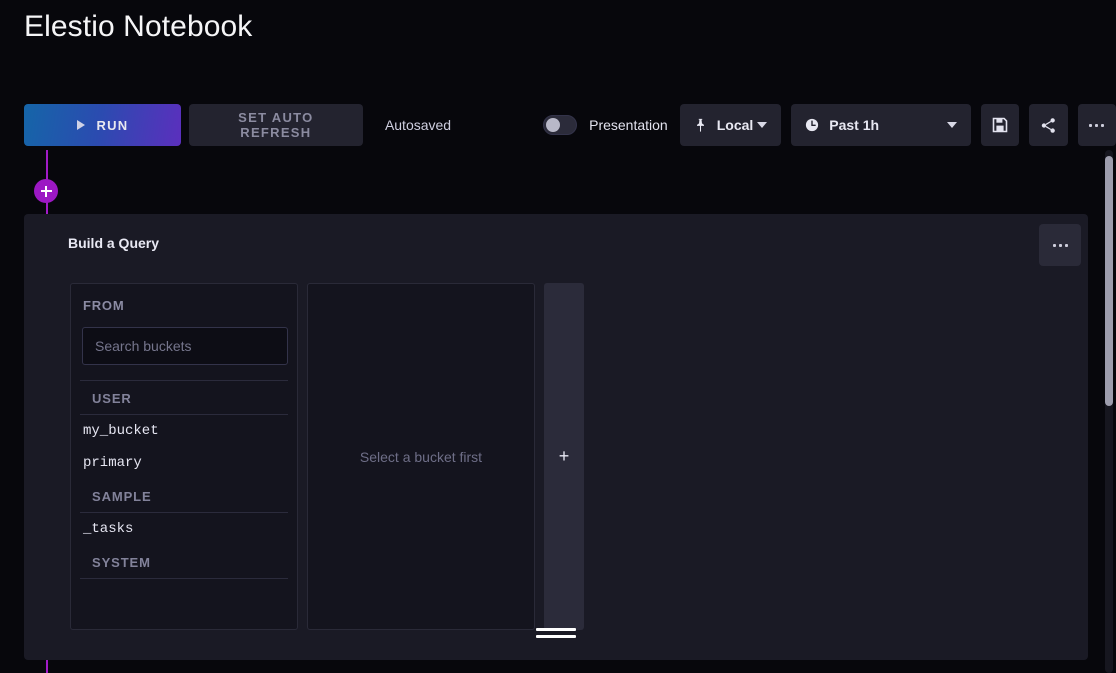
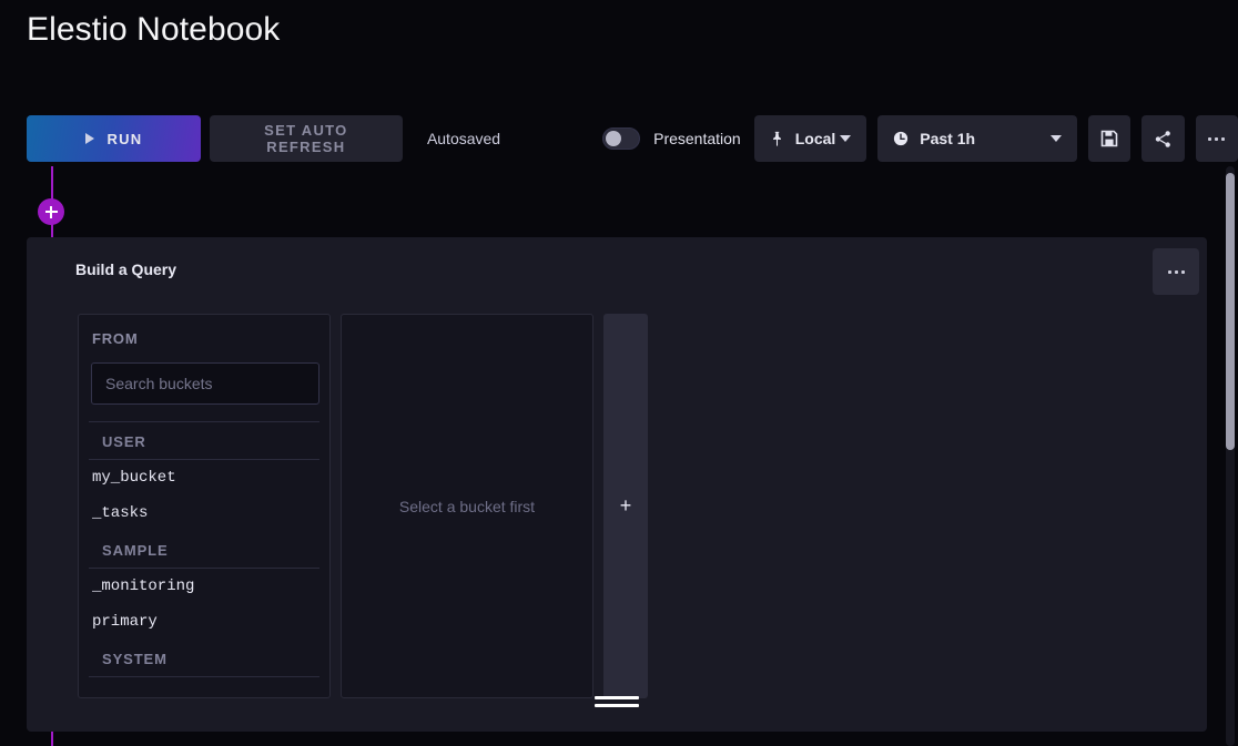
  Elestio Notebook
  RUN
  SET AUTO REFRESH
  Autosaved
  Presentation
  Local
  Past 1h
  Build a Query
  FROM
  Search buckets
  USER
  my_bucket
- primary
+ _tasks
  SAMPLE
+ _monitoring
- _tasks
+ primary
  SYSTEM
  Select a bucket first
  +
